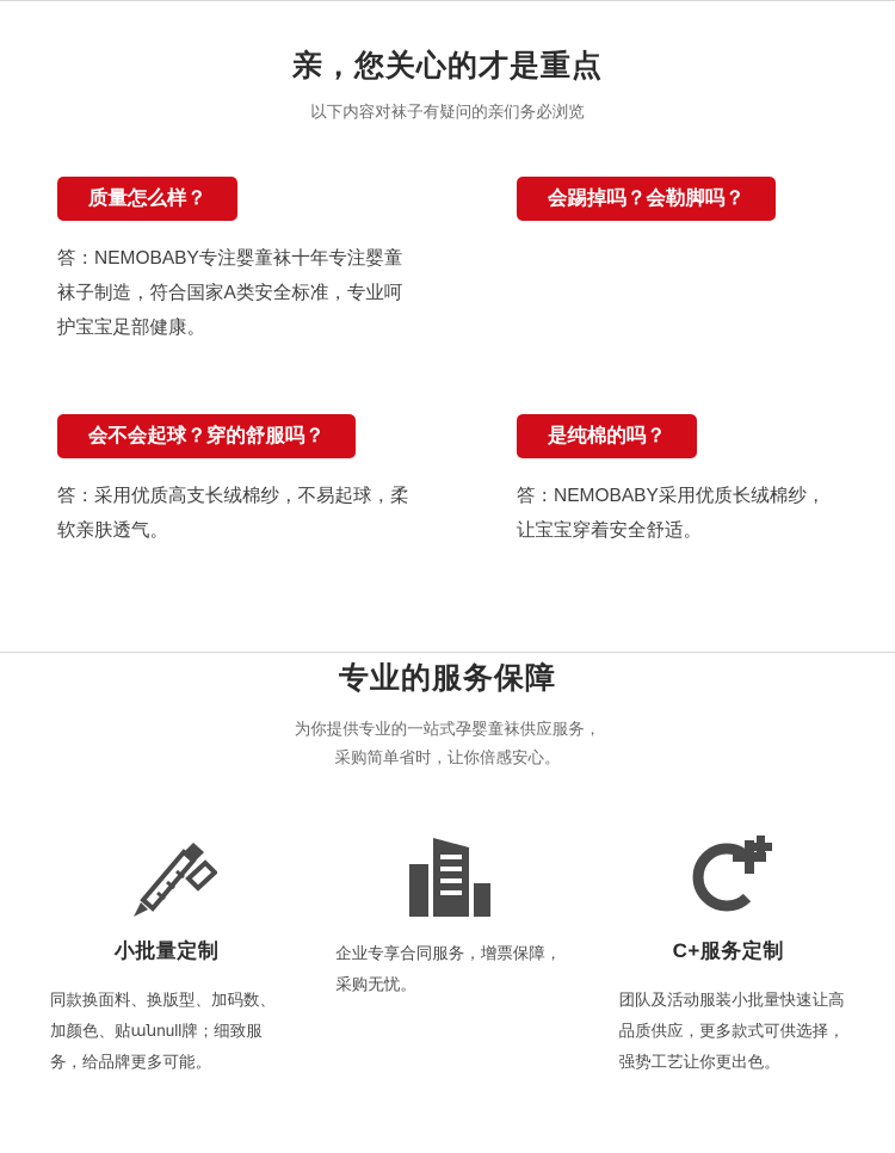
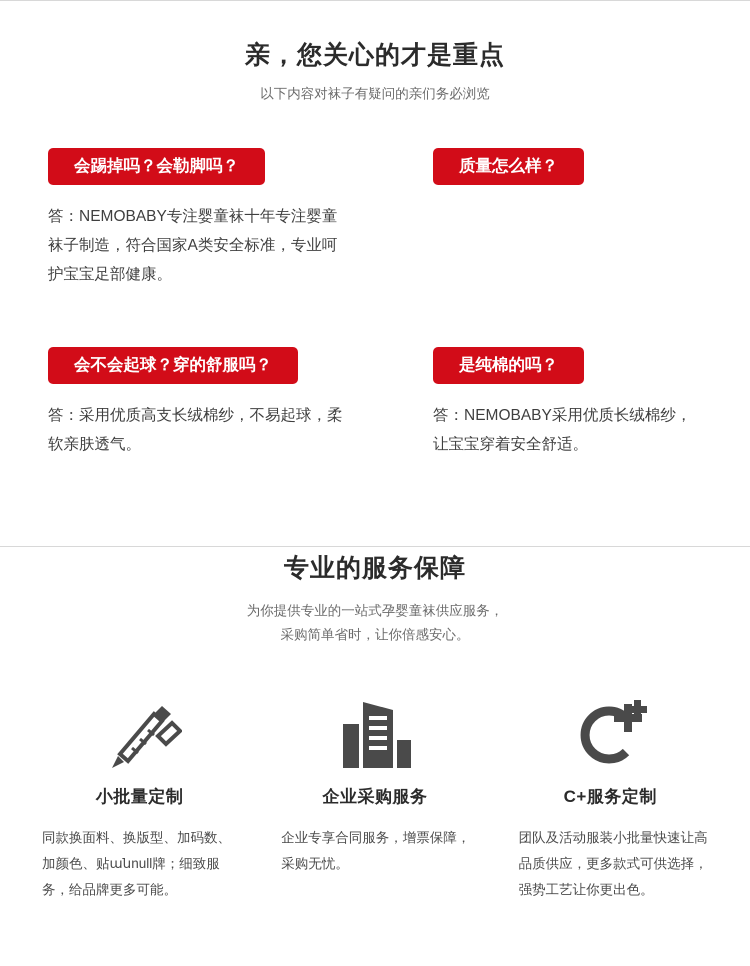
  亲，您关心的才是重点
  以下内容对袜子有疑问的亲们务必浏览
- 质量怎么样？
+ 会踢掉吗？会勒脚吗？
  答：NEMOBABY专注婴童袜十年专注婴童袜子制造，符合国家A类安全标准，专业呵护宝宝足部健康。
- 会踢掉吗？会勒脚吗？
+ 质量怎么样？
  会不会起球？穿的舒服吗？
  答：采用优质高支长绒棉纱，不易起球，柔软亲肤透气。
  是纯棉的吗？
  答：NEMOBABY采用优质长绒棉纱，让宝宝穿着安全舒适。
  专业的服务保障
  为你提供专业的一站式孕婴童袜供应服务，
  采购简单省时，让你倍感安心。
  小批量定制
  同款换面料、换版型、加码数、加颜色、贴անnull牌；细致服务，给品牌更多可能。
+ 企业采购服务
  企业专享合同服务，增票保障，采购无忧。
  C+服务定制
  团队及活动服装小批量快速让高品质供应，更多款式可供选择，强势工艺让你更出色。
